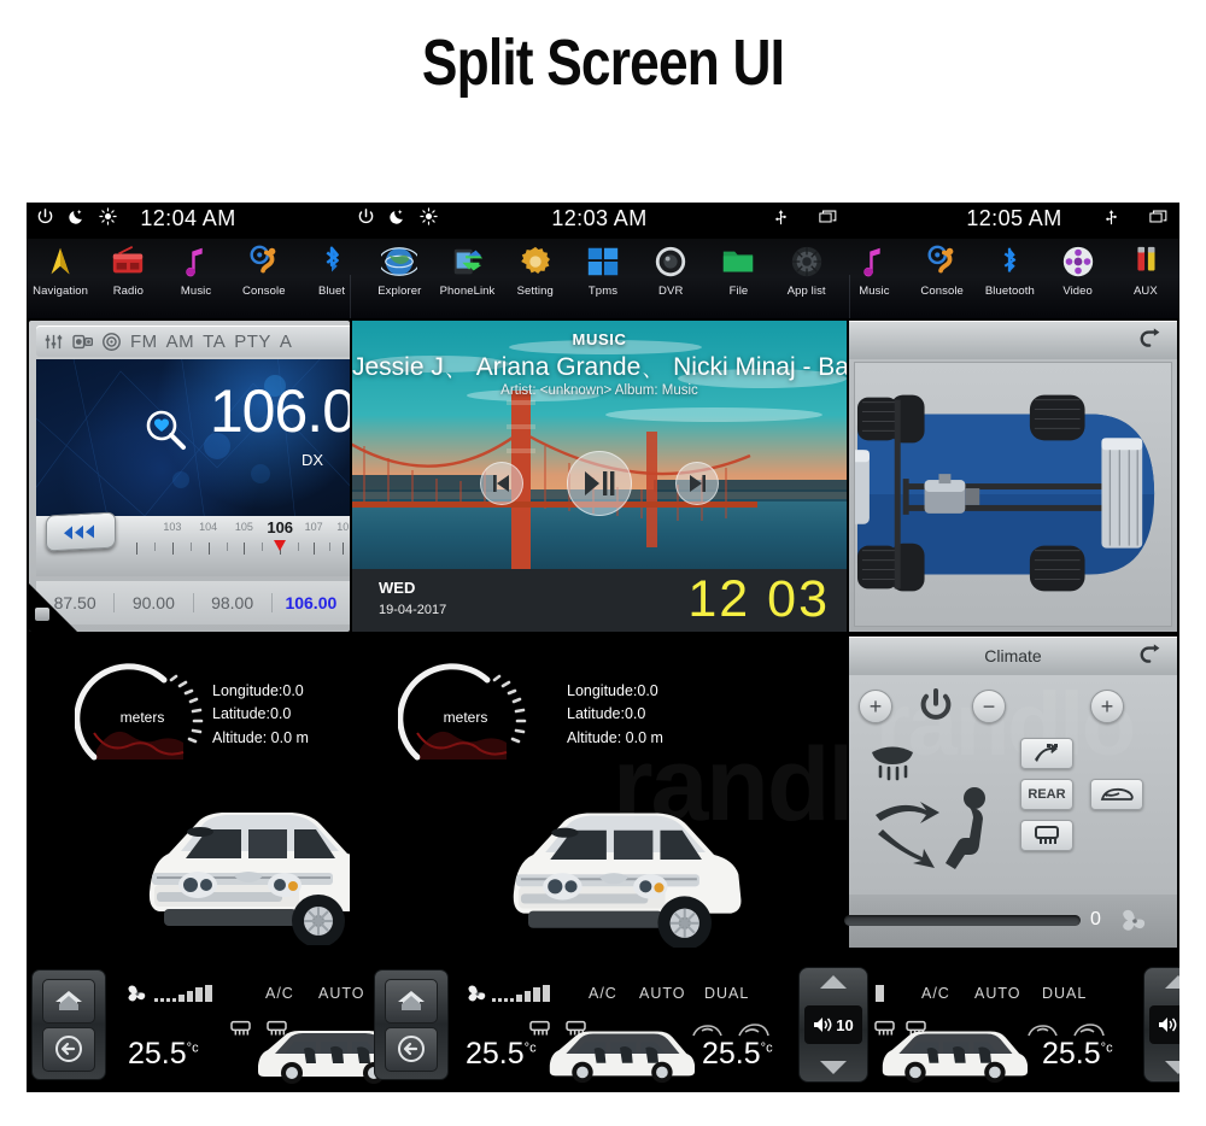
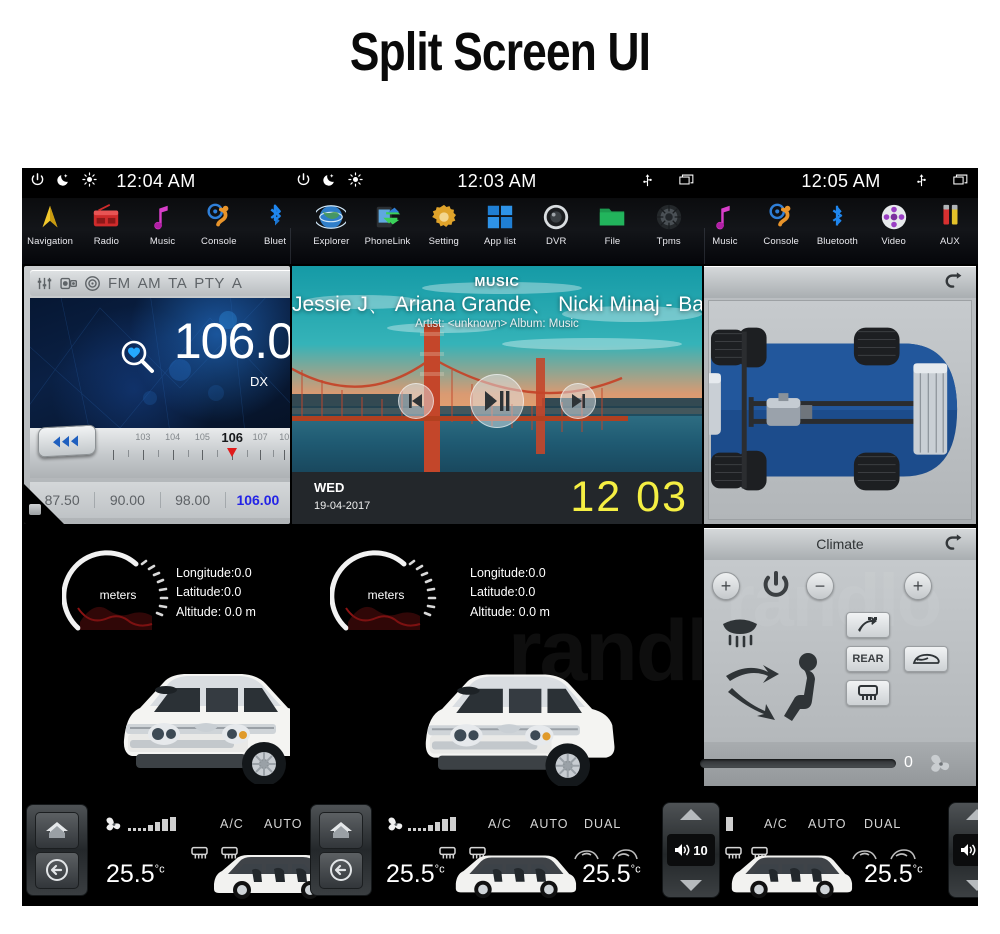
  Split Screen UI
  12:04 AM
  12:03 AM
  12:05 AM
  Navigation
  Radio
  Music
  Console
  Bluet
  Explorer
  PhoneLink
  Setting
- Tpms
+ App list
  DVR
  File
- App list
+ Tpms
  Music
  Console
  Bluetooth
  Video
  AUX
  FM
  AM
  TA
  PTY
  A
  106.0
  DX
  103
  104
  105
  106
  107
  10
  87.50
  90.00
  98.00
  106.00
  MUSIC
  Jessie J、 Ariana Grande、 Nicki Minaj - Ba
  Artist: <unknown> Album: Music
  WED
  19-04-2017
  12 03
  meters
  Longitude:0.0
  Latitude:0.0
  Altitude: 0.0 m
  meters
  Longitude:0.0
  Latitude:0.0
  Altitude: 0.0 m
  randl
  Climate
  randlo
  +
  −
  +
  REAR
  0
  A/C
  AUTO
  25.5°c
  A/C
  AUTO
  DUAL
  25.5°c
  25.5°c
  10
  A/C
  AUTO
  DUAL
  25.5°c
